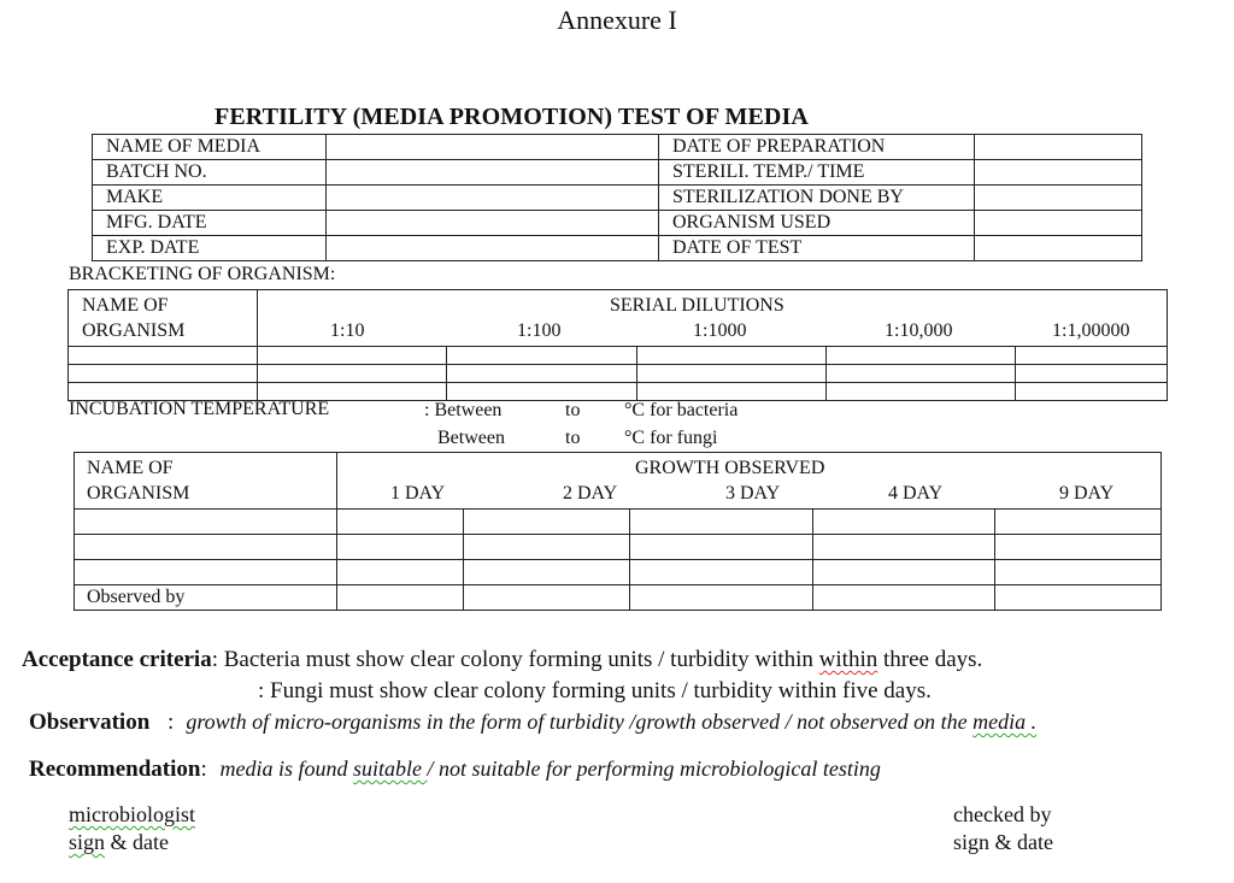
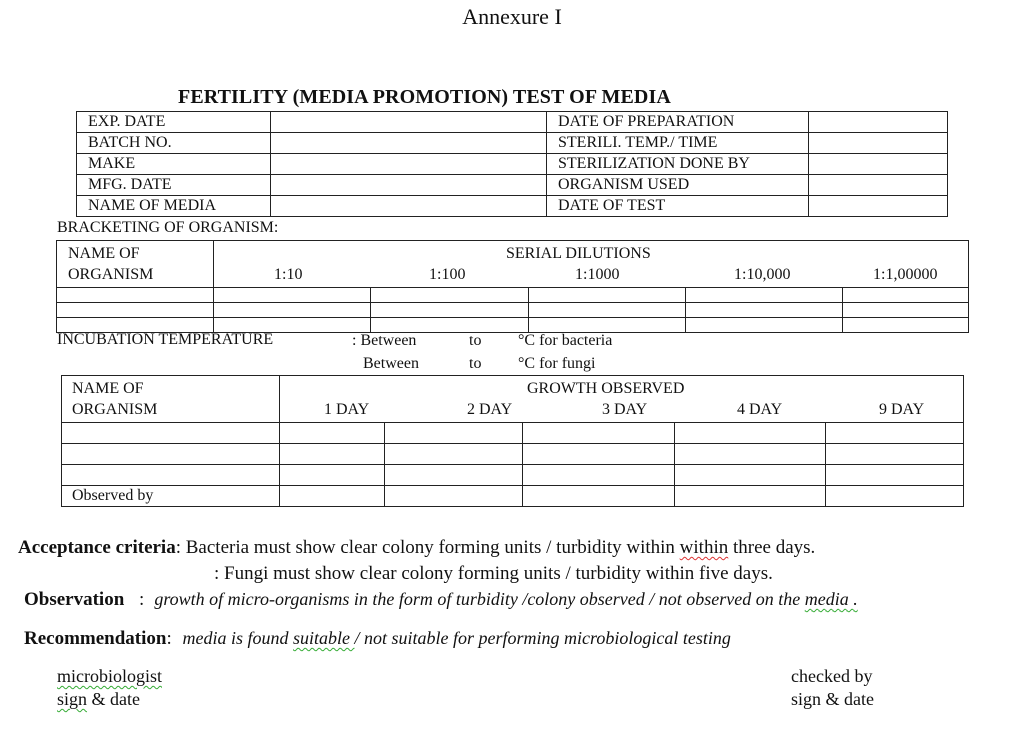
  Annexure I
  FERTILITY (MEDIA PROMOTION) TEST OF MEDIA
- NAME OF MEDIA		DATE OF PREPARATION
+ EXP. DATE		DATE OF PREPARATION
  BATCH NO.		STERILI. TEMP./ TIME
  MAKE		STERILIZATION DONE BY
  MFG. DATE		ORGANISM USED
- EXP. DATE		DATE OF TEST
+ NAME OF MEDIA		DATE OF TEST
  BRACKETING OF ORGANISM:
  NAME OF ORGANISM	SERIAL DILUTIONS 1:10 1:100 1:1000 1:10,000 1:1,00000
  INCUBATION TEMPERATURE
  : Between
  to
  °C for bacteria
  Between
  to
  °C for fungi
  NAME OF ORGANISM	GROWTH OBSERVED 1 DAY 2 DAY 3 DAY 4 DAY 9 DAY
  Observed by
  Acceptance criteria: Bacteria must show clear colony forming units / turbidity within within three days.
  : Fungi must show clear colony forming units / turbidity within five days.
- Observation : growth of micro-organisms in the form of turbidity /growth observed / not observed on the media .
+ Observation : growth of micro-organisms in the form of turbidity /colony observed / not observed on the media .
  Recommendation: media is found suitable / not suitable for performing microbiological testing
  microbiologist
  sign & date
  checked by
  sign & date
